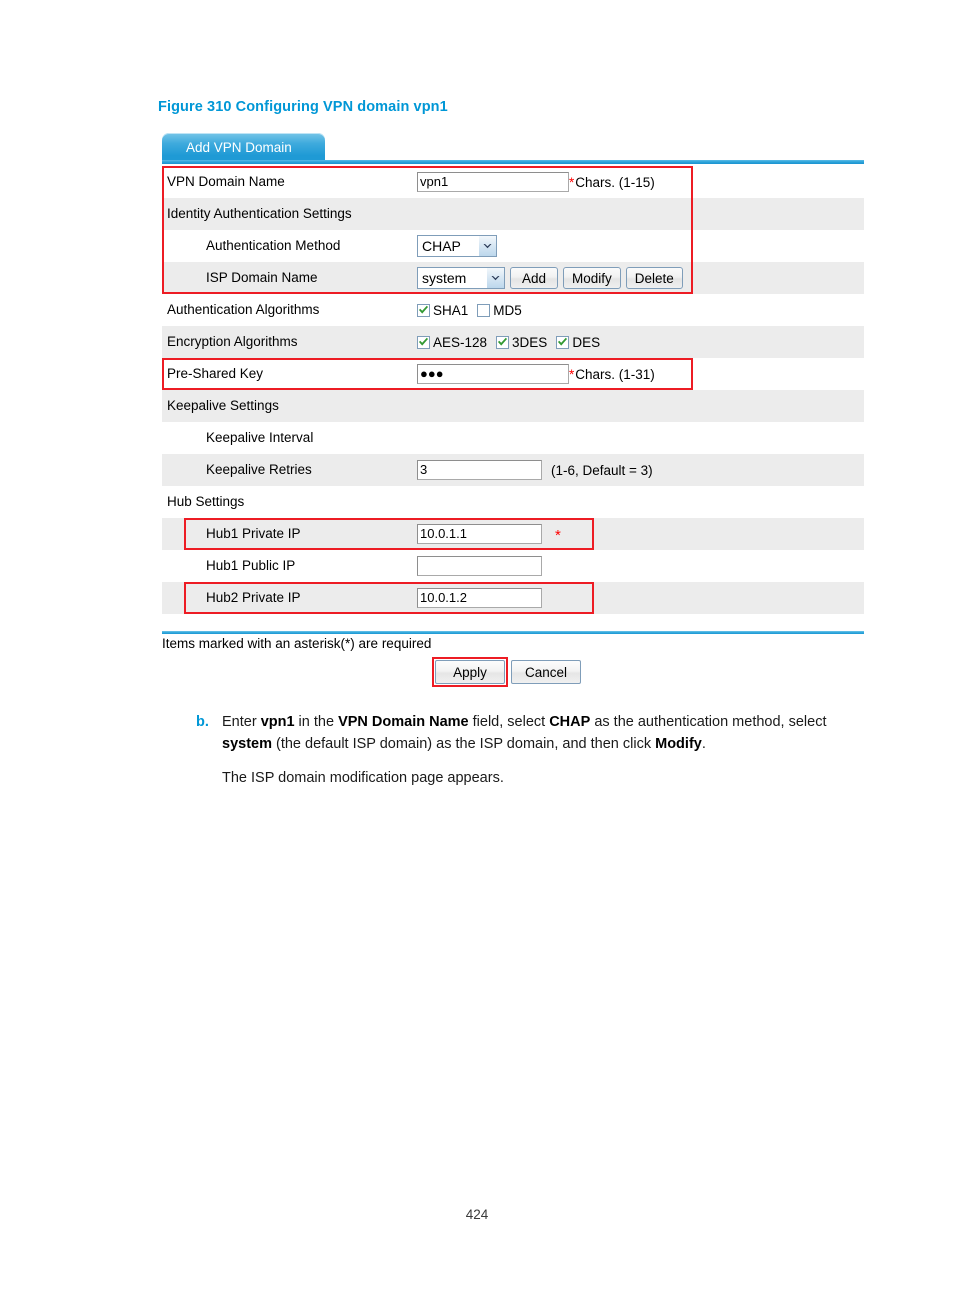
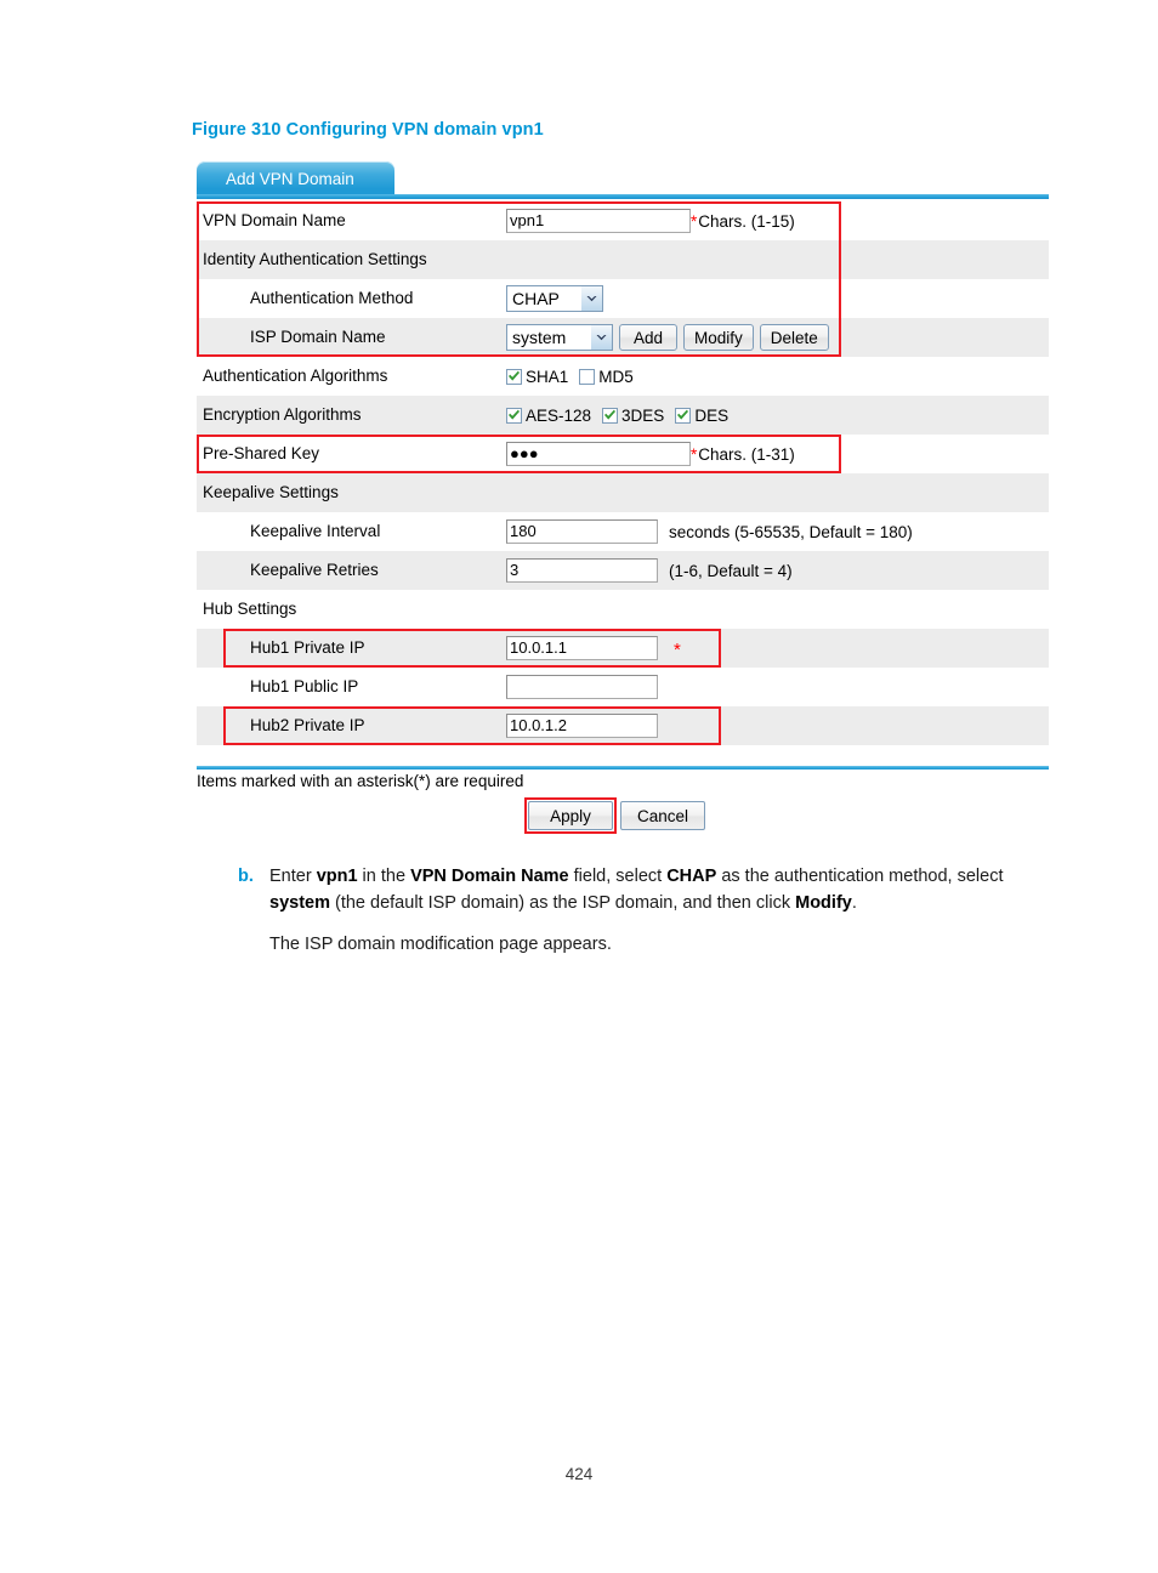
  Figure 310 Configuring VPN domain vpn1
  Add VPN Domain
  VPN Domain Name
  vpn1
  *
  Chars. (1-15)
  Identity Authentication Settings
  Authentication Method
  CHAP
  ISP Domain Name
  system
  Add
  Modify
  Delete
  Authentication Algorithms
  SHA1
  MD5
  Encryption Algorithms
  AES-128
  3DES
  DES
  Pre-Shared Key
  ●●●
  *
  Chars. (1-31)
  Keepalive Settings
  Keepalive Interval
+ 180
+ seconds (5-65535, Default = 180)
  Keepalive Retries
  3
- (1-6, Default = 3)
+ (1-6, Default = 4)
  Hub Settings
  Hub1 Private IP
  10.0.1.1
  *
  Hub1 Public IP
  Hub2 Private IP
  10.0.1.2
  Items marked with an asterisk(*) are required
  Apply
  Cancel
  b.
  Enter vpn1 in the VPN Domain Name field, select CHAP as the authentication method, select system (the default ISP domain) as the ISP domain, and then click Modify.
  The ISP domain modification page appears.
  424
